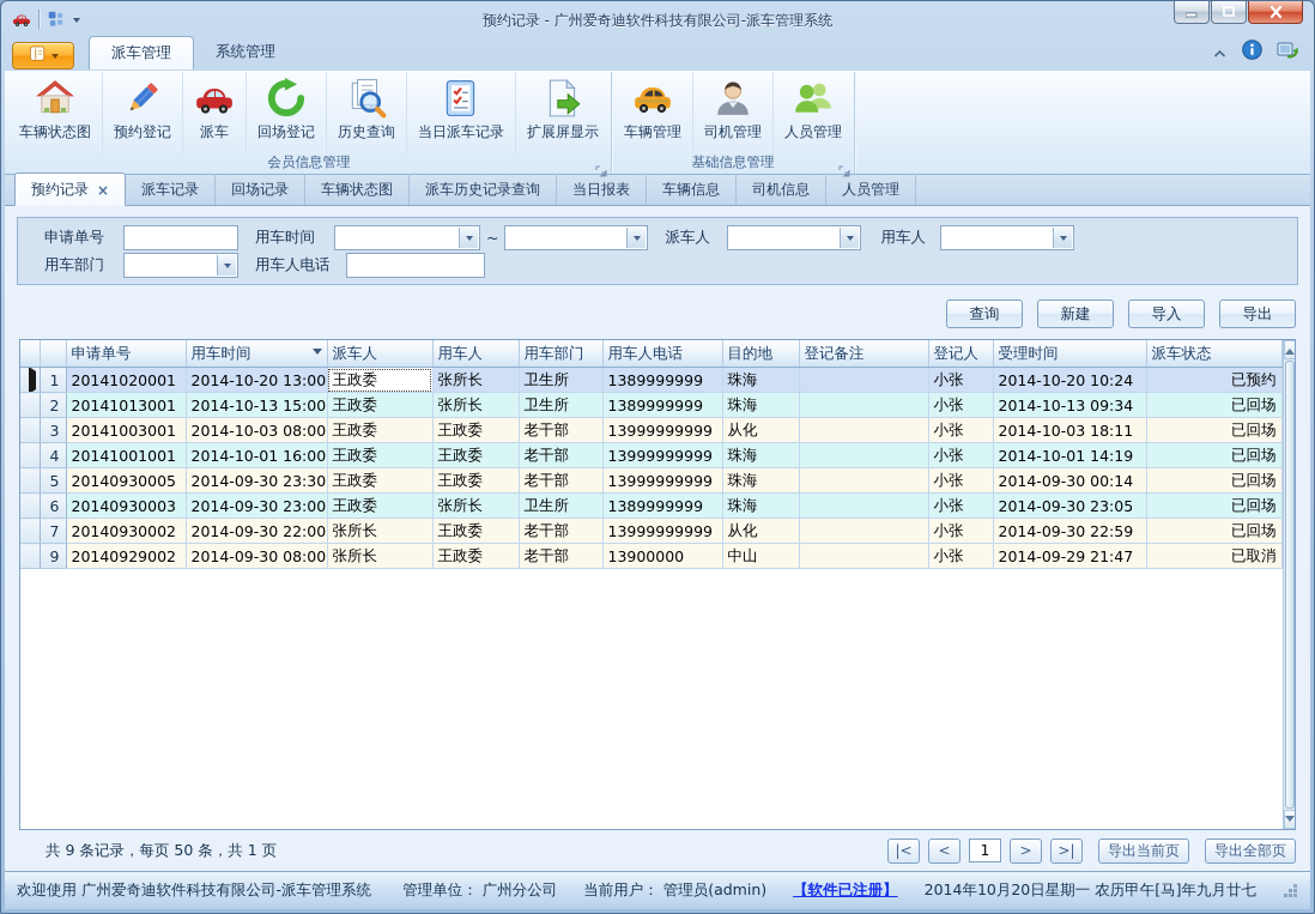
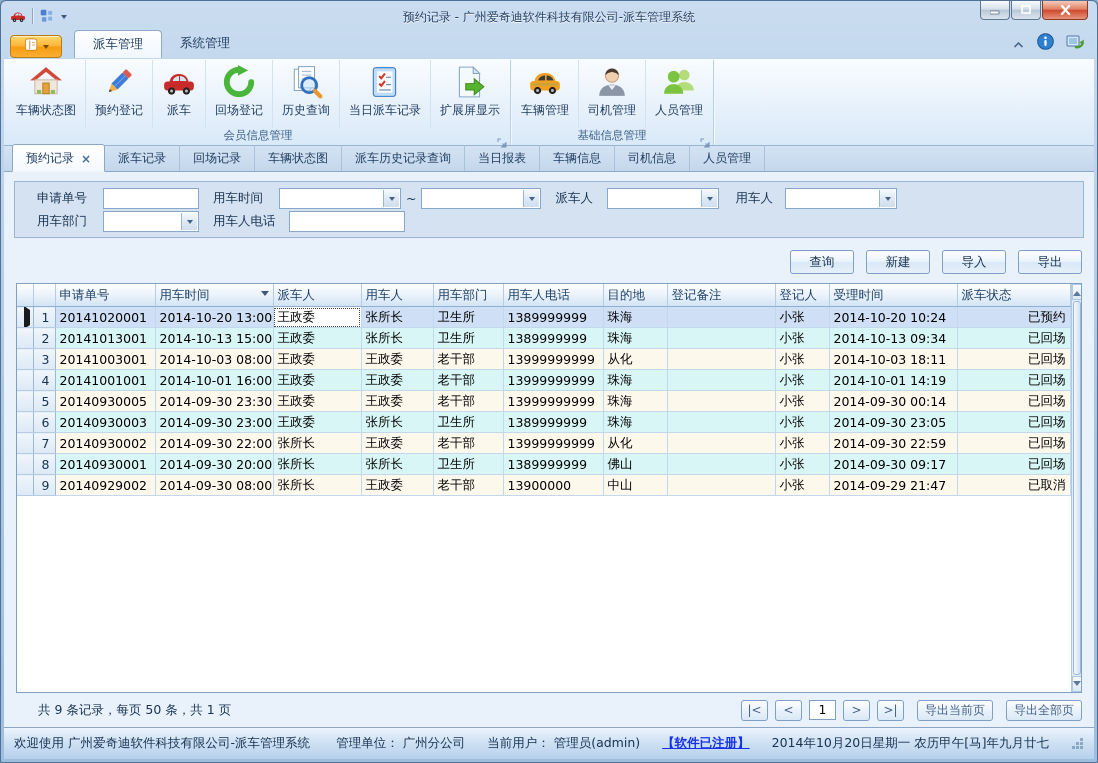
  预约记录 - 广州爱奇迪软件科技有限公司-派车管理系统
  派车管理
  系统管理
  车辆状态图
  预约登记
  派车
  回场登记
  历史查询
  当日派车记录
  扩展屏显示
  会员信息管理
  车辆管理
  司机管理
  人员管理
  基础信息管理
  预约记录
  ×
  派车记录
  回场记录
  车辆状态图
  派车历史记录查询
  当日报表
  车辆信息
  司机信息
  人员管理
  申请单号
  用车时间
  ~
  派车人
  用车人
  用车部门
  用车人电话
  查询
  新建
  导入
  导出
  		申请单号	用车时间	派车人	用车人	用车部门	用车人电话	目的地	登记备注	登记人	受理时间	派车状态
  	1	20141020001	2014-10-20 13:00	王政委	张所长	卫生所	1389999999	珠海		小张	2014-10-20 10:24	已预约
  	2	20141013001	2014-10-13 15:00	王政委	张所长	卫生所	1389999999	珠海		小张	2014-10-13 09:34	已回场
  	3	20141003001	2014-10-03 08:00	王政委	王政委	老干部	13999999999	从化		小张	2014-10-03 18:11	已回场
  	4	20141001001	2014-10-01 16:00	王政委	王政委	老干部	13999999999	珠海		小张	2014-10-01 14:19	已回场
  	5	20140930005	2014-09-30 23:30	王政委	王政委	老干部	13999999999	珠海		小张	2014-09-30 00:14	已回场
  	6	20140930003	2014-09-30 23:00	王政委	张所长	卫生所	1389999999	珠海		小张	2014-09-30 23:05	已回场
  	7	20140930002	2014-09-30 22:00	张所长	王政委	老干部	13999999999	从化		小张	2014-09-30 22:59	已回场
+ 	8	20140930001	2014-09-30 20:00	张所长	张所长	卫生所	1389999999	佛山		小张	2014-09-30 09:17	已回场
  	9	20140929002	2014-09-30 08:00	张所长	王政委	老干部	13900000	中山		小张	2014-09-29 21:47	已取消
  共 9 条记录，每页 50 条，共 1 页
  |<
  <
  1
  >
  >|
  导出当前页
  导出全部页
  欢迎使用 广州爱奇迪软件科技有限公司-派车管理系统
  管理单位： 广州分公司
  当前用户： 管理员(admin)
  【软件已注册】
  2014年10月20日星期一 农历甲午[马]年九月廿七
